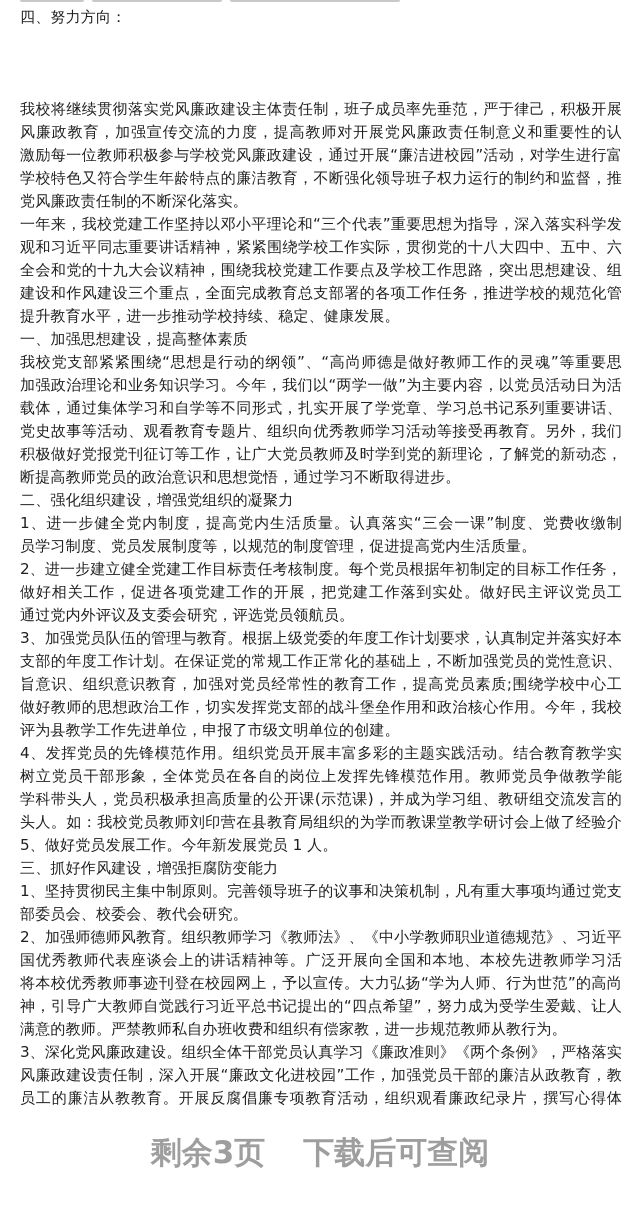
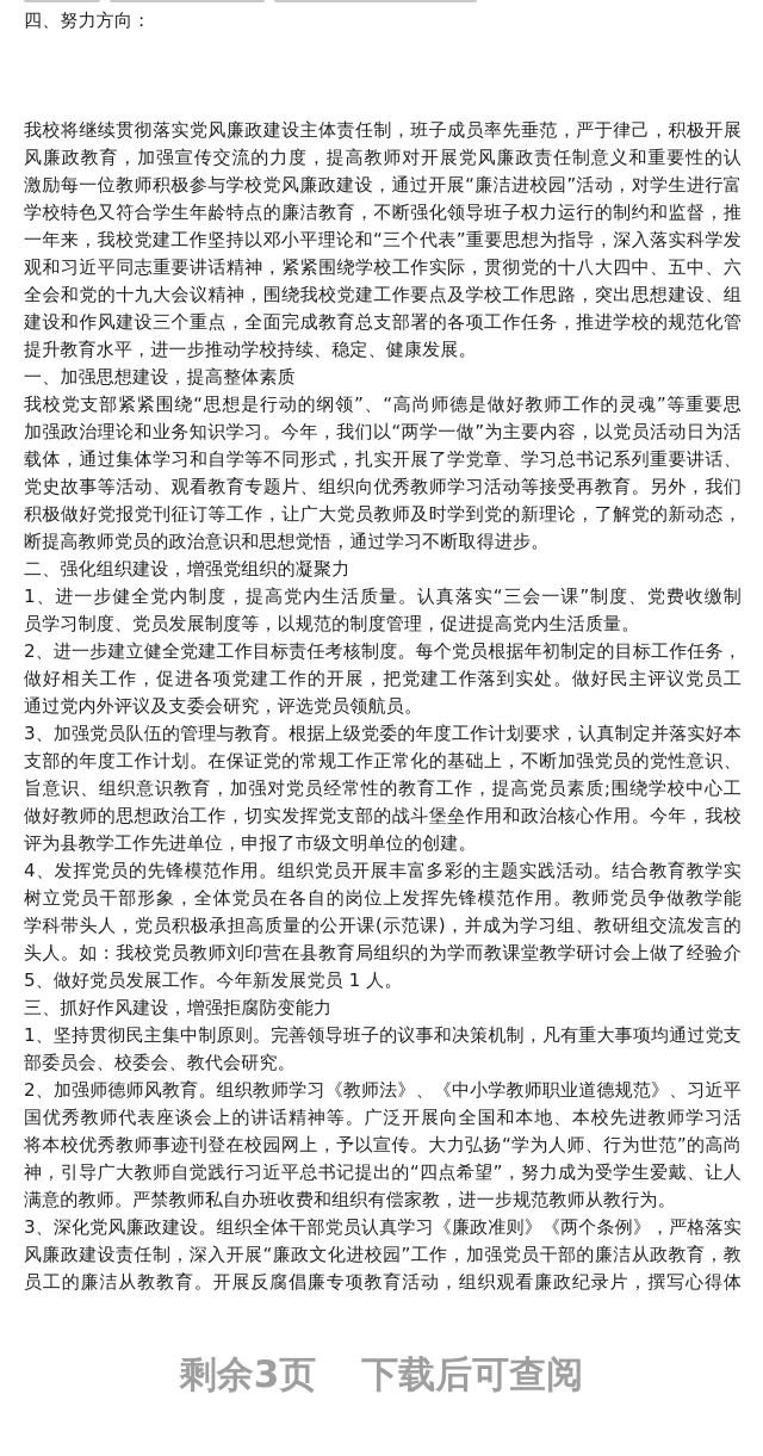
  四、努力方向：
  我校将继续贯彻落实党风廉政建设主体责任制，班子成员率先垂范，严于律己，积极开展
  风廉政教育，加强宣传交流的力度，提高教师对开展党风廉政责任制意义和重要性的认
  激励每一位教师积极参与学校党风廉政建设，通过开展“廉洁进校园”活动，对学生进行富
  学校特色又符合学生年龄特点的廉洁教育，不断强化领导班子权力运行的制约和监督，推
- 党风廉政责任制的不断深化落实。
  一年来，我校党建工作坚持以邓小平理论和“三个代表”重要思想为指导，深入落实科学发
  观和习近平同志重要讲话精神，紧紧围绕学校工作实际，贯彻党的十八大四中、五中、六
  全会和党的十九大会议精神，围绕我校党建工作要点及学校工作思路，突出思想建设、组
  建设和作风建设三个重点，全面完成教育总支部署的各项工作任务，推进学校的规范化管
  提升教育水平，进一步推动学校持续、稳定、健康发展。
  一、加强思想建设，提高整体素质
  我校党支部紧紧围绕“思想是行动的纲领”、“高尚师德是做好教师工作的灵魂”等重要思
  加强政治理论和业务知识学习。今年，我们以“两学一做”为主要内容，以党员活动日为活
  载体，通过集体学习和自学等不同形式，扎实开展了学党章、学习总书记系列重要讲话、
  党史故事等活动、观看教育专题片、组织向优秀教师学习活动等接受再教育。另外，我们
  积极做好党报党刊征订等工作，让广大党员教师及时学到党的新理论，了解党的新动态，
  断提高教师党员的政治意识和思想觉悟，通过学习不断取得进步。
  二、强化组织建设，增强党组织的凝聚力
  1、进一步健全党内制度，提高党内生活质量。认真落实“三会一课”制度、党费收缴制
  员学习制度、党员发展制度等，以规范的制度管理，促进提高党内生活质量。
  2、进一步建立健全党建工作目标责任考核制度。每个党员根据年初制定的目标工作任务，
  做好相关工作，促进各项党建工作的开展，把党建工作落到实处。做好民主评议党员工
  通过党内外评议及支委会研究，评选党员领航员。
  3、加强党员队伍的管理与教育。根据上级党委的年度工作计划要求，认真制定并落实好本
  支部的年度工作计划。在保证党的常规工作正常化的基础上，不断加强党员的党性意识、
  旨意识、组织意识教育，加强对党员经常性的教育工作，提高党员素质;围绕学校中心工
  做好教师的思想政治工作，切实发挥党支部的战斗堡垒作用和政治核心作用。今年，我校
  评为县教学工作先进单位，申报了市级文明单位的创建。
  4、发挥党员的先锋模范作用。组织党员开展丰富多彩的主题实践活动。结合教育教学实
  树立党员干部形象，全体党员在各自的岗位上发挥先锋模范作用。教师党员争做教学能
  学科带头人，党员积极承担高质量的公开课(示范课)，并成为学习组、教研组交流发言的
  头人。如：我校党员教师刘印营在县教育局组织的为学而教课堂教学研讨会上做了经验介
  5、做好党员发展工作。今年新发展党员 1 人。
  三、抓好作风建设，增强拒腐防变能力
  1、坚持贯彻民主集中制原则。完善领导班子的议事和决策机制，凡有重大事项均通过党支
  部委员会、校委会、教代会研究。
  2、加强师德师风教育。组织教师学习《教师法》、《中小学教师职业道德规范》、习近平
  国优秀教师代表座谈会上的讲话精神等。广泛开展向全国和本地、本校先进教师学习活
  将本校优秀教师事迹刊登在校园网上，予以宣传。大力弘扬“学为人师、行为世范”的高尚
  神，引导广大教师自觉践行习近平总书记提出的“四点希望”，努力成为受学生爱戴、让人
  满意的教师。严禁教师私自办班收费和组织有偿家教，进一步规范教师从教行为。
  3、深化党风廉政建设。组织全体干部党员认真学习《廉政准则》《两个条例》，严格落实
  风廉政建设责任制，深入开展“廉政文化进校园”工作，加强党员干部的廉洁从政教育，教
  员工的廉洁从教教育。开展反腐倡廉专项教育活动，组织观看廉政纪录片，撰写心得体
  剩余3页 下载后可查阅
